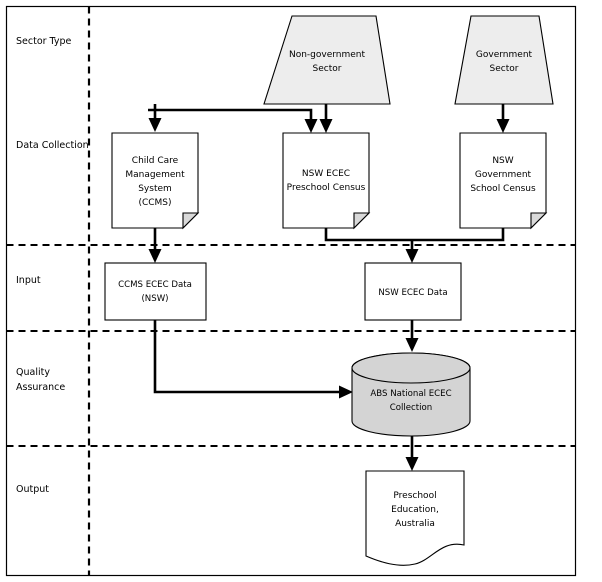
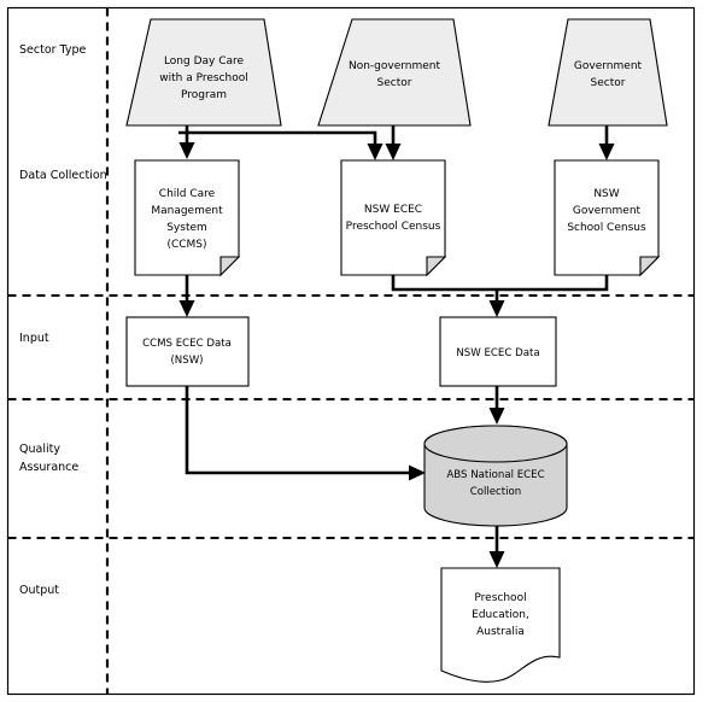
  Sector Type
  Data Collection
  Input
  Quality
  Assurance
  Output
+ Long Day Care
+ with a Preschool
+ Program
  Non-government
  Sector
  Government
  Sector
  Child Care
  Management
  System
  (CCMS)
  NSW ECEC
  Preschool Census
  NSW
  Government
  School Census
  CCMS ECEC Data
  (NSW)
  NSW ECEC Data
  ABS National ECEC
  Collection
  Preschool
  Education,
  Australia
